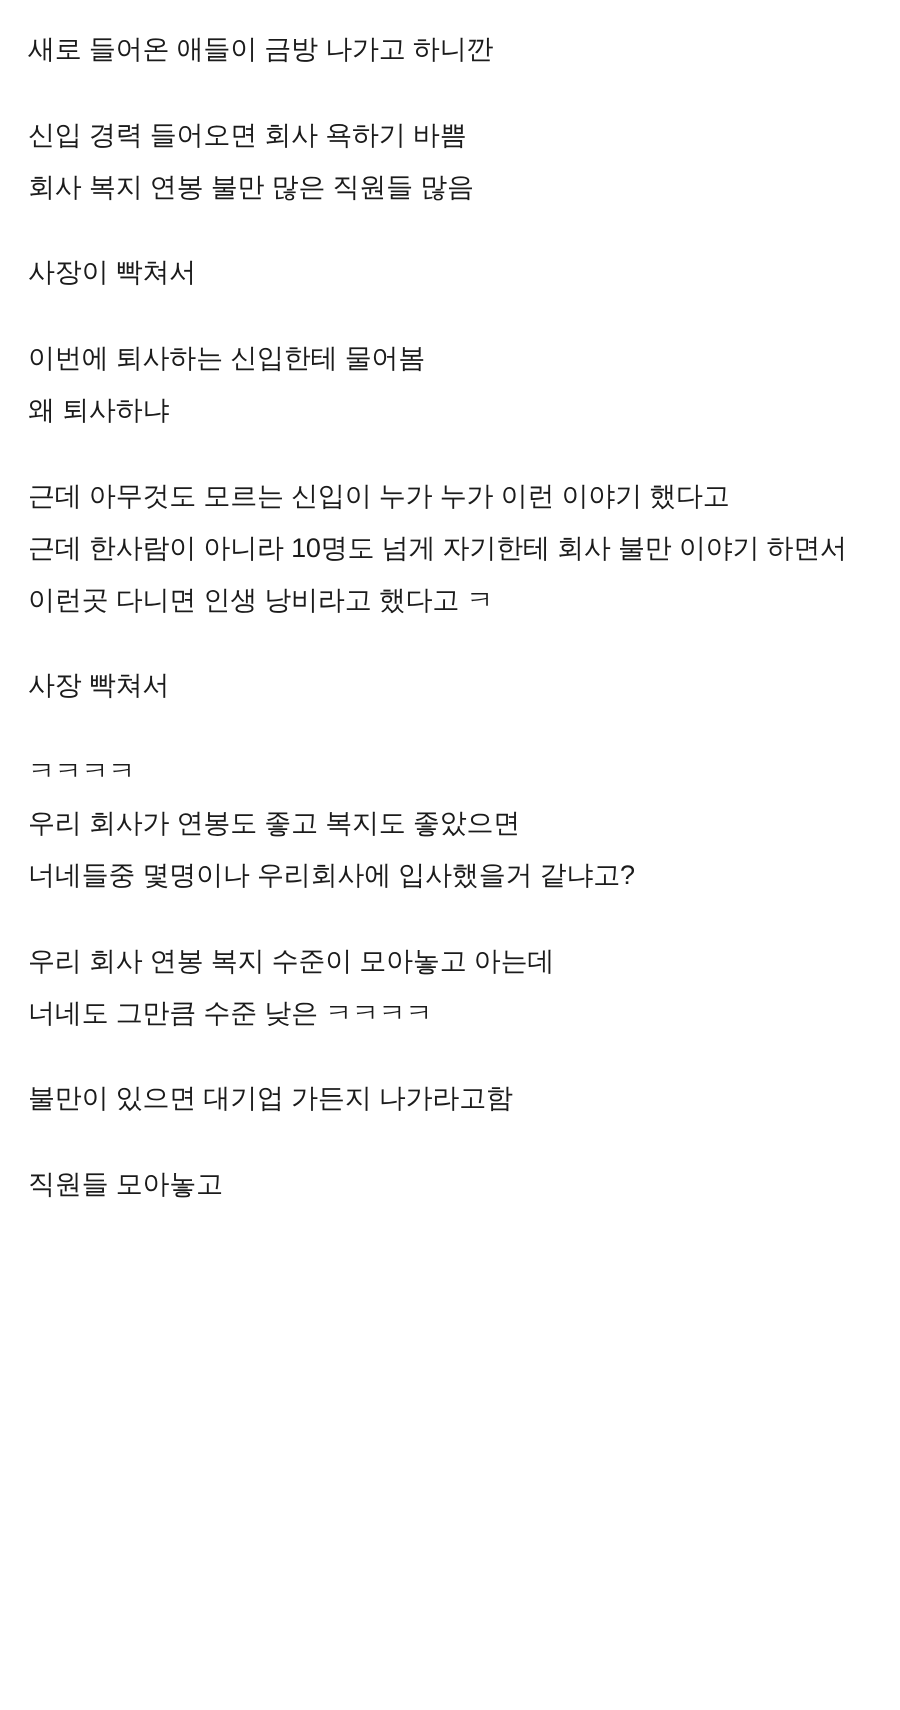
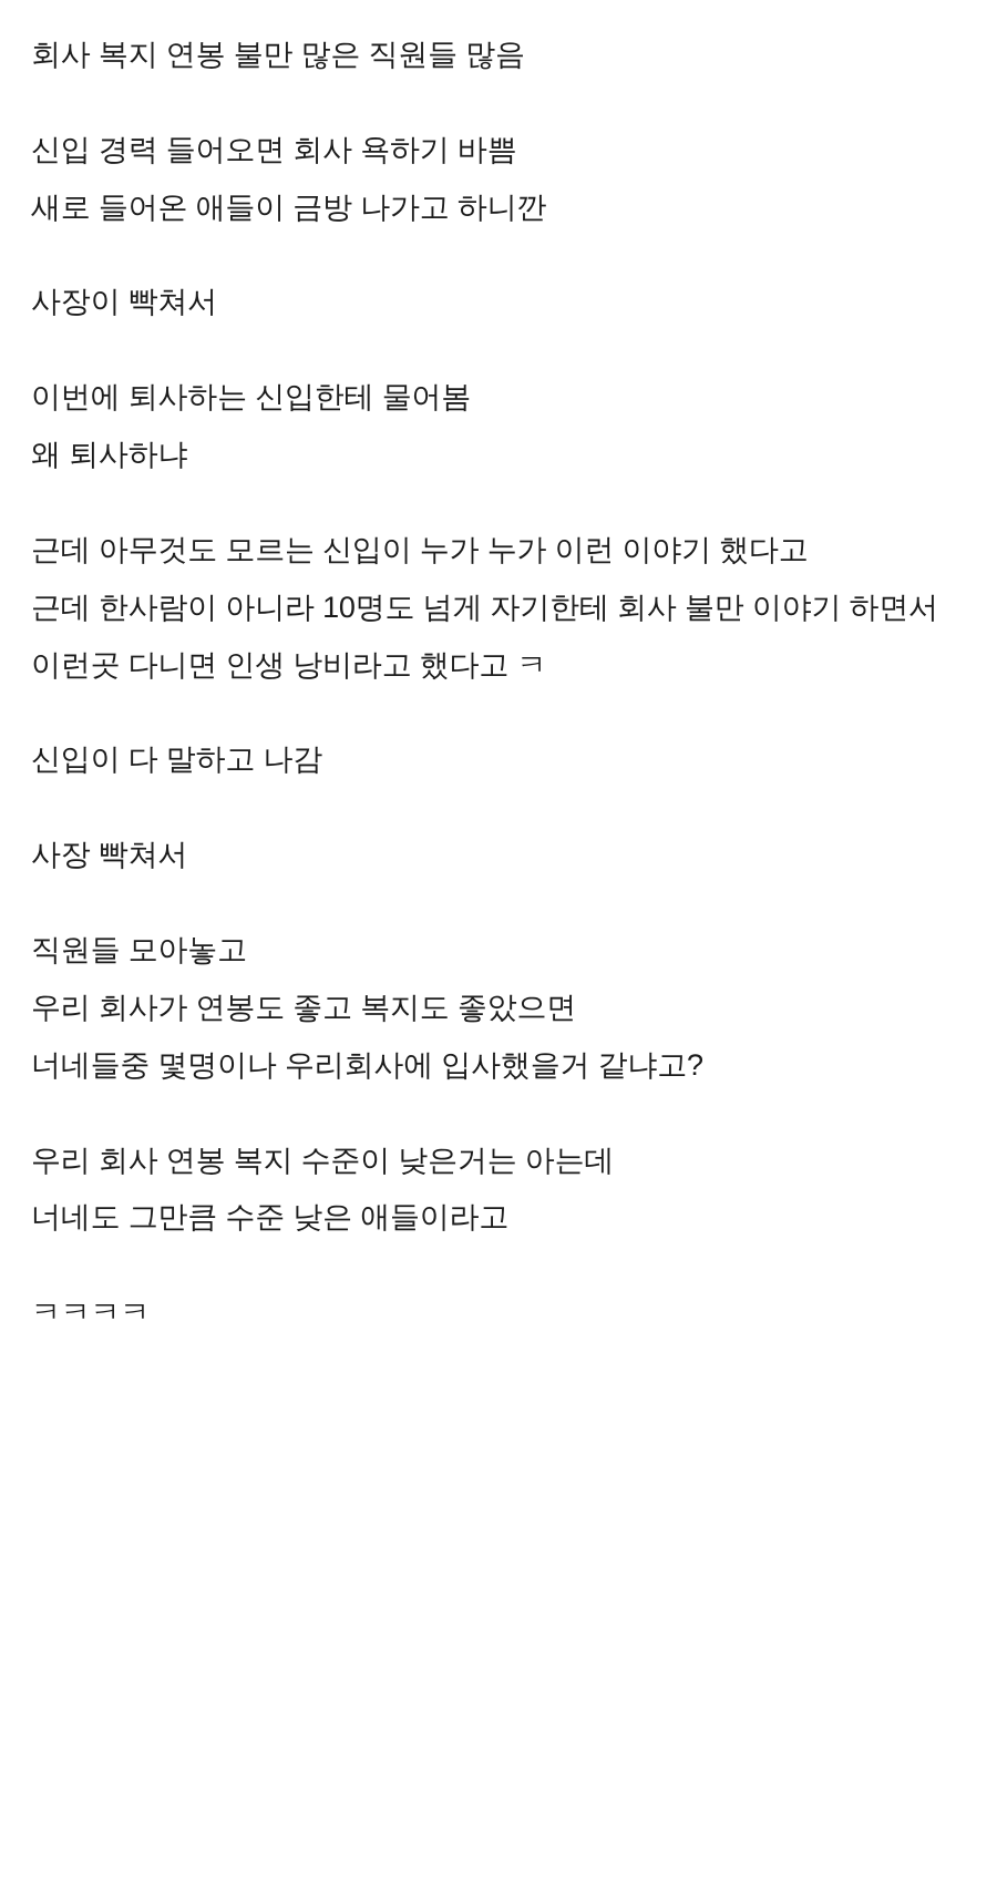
- 새로 들어온 애들이 금방 나가고 하니깐
+ 회사 복지 연봉 불만 많은 직원들 많음
  신입 경력 들어오면 회사 욕하기 바쁨
- 회사 복지 연봉 불만 많은 직원들 많음
+ 새로 들어온 애들이 금방 나가고 하니깐
  사장이 빡쳐서
  이번에 퇴사하는 신입한테 물어봄
  왜 퇴사하냐
  근데 아무것도 모르는 신입이 누가 누가 이런 이야기 했다고
  근데 한사람이 아니라 10명도 넘게 자기한테 회사 불만 이야기 하면서
  이런곳 다니면 인생 낭비라고 했다고 ㅋ
+ 신입이 다 말하고 나감
  사장 빡쳐서
- ㅋㅋㅋㅋ
+ 직원들 모아놓고
  우리 회사가 연봉도 좋고 복지도 좋았으면
  너네들중 몇명이나 우리회사에 입사했을거 같냐고?
- 우리 회사 연봉 복지 수준이 모아놓고 아는데
+ 우리 회사 연봉 복지 수준이 낮은거는 아는데
- 너네도 그만큼 수준 낮은 ㅋㅋㅋㅋ
+ 너네도 그만큼 수준 낮은 애들이라고
- 불만이 있으면 대기업 가든지 나가라고함
- 직원들 모아놓고
+ ㅋㅋㅋㅋ
